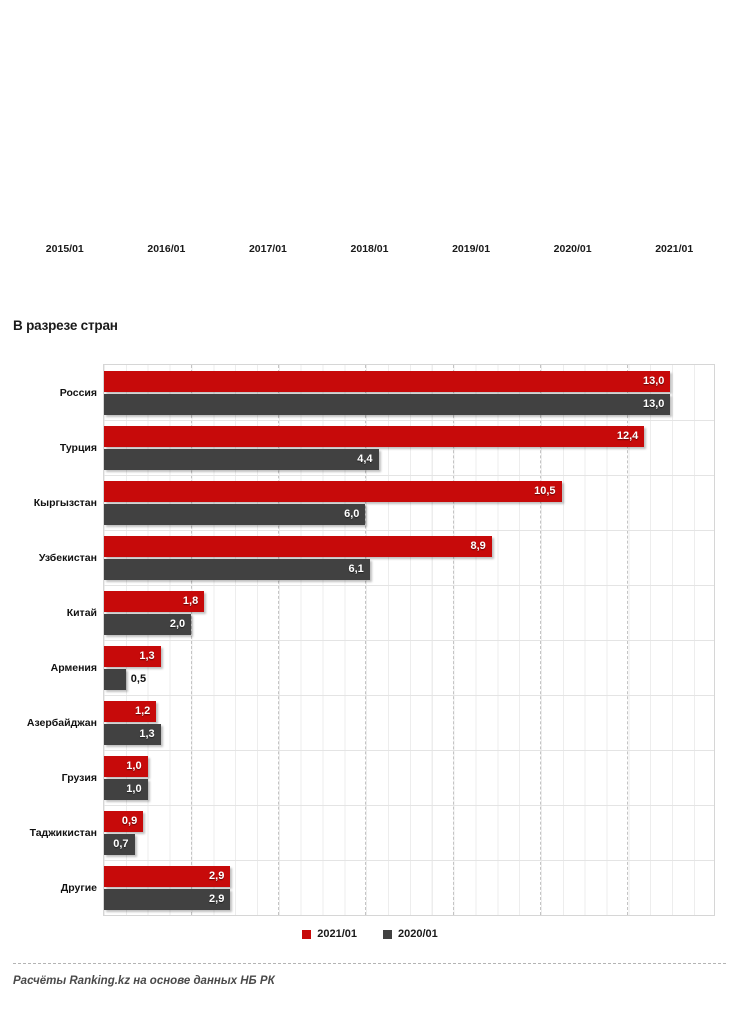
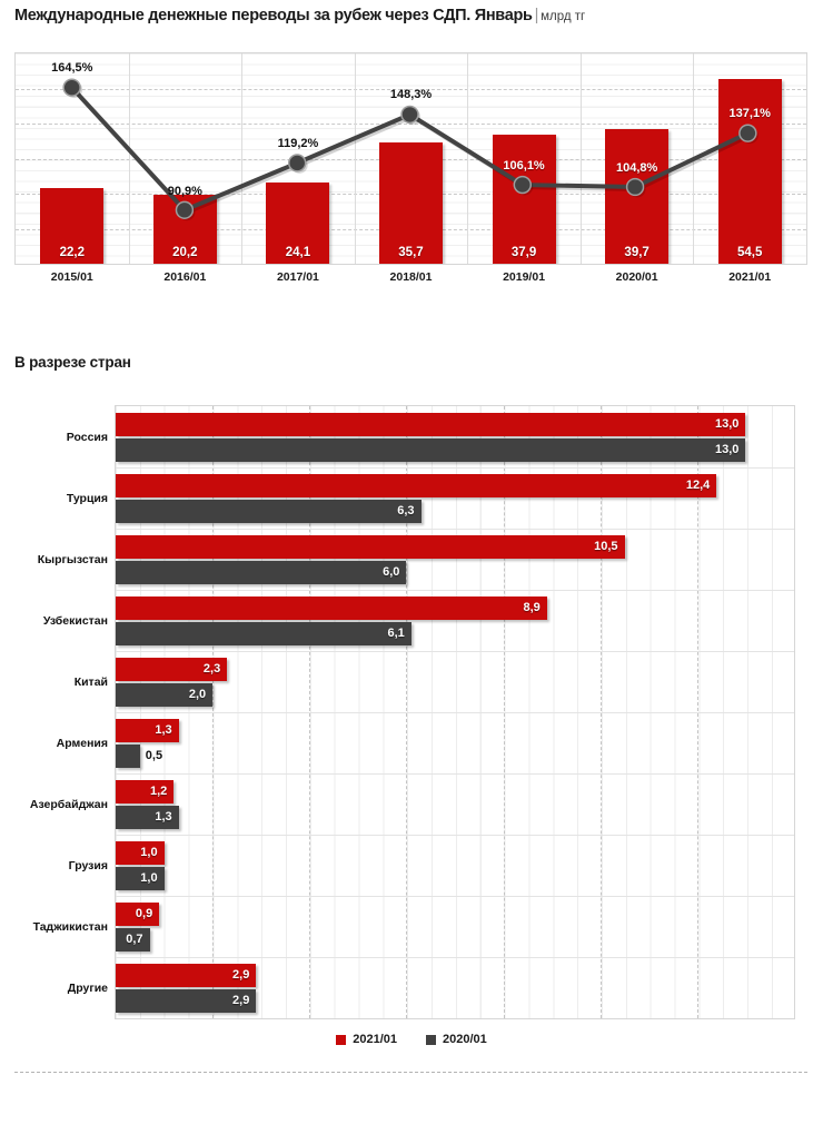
+ Международные денежные переводы за рубеж через СДП. Январь | млрд тг
+ 22,2
+ 20,2
+ 24,1
+ 35,7
+ 37,9
+ 39,7
+ 54,5
+ 164,5%
+ 90,9%
+ 119,2%
+ 148,3%
+ 106,1%
+ 104,8%
+ 137,1%
  2015/01
  2016/01
  2017/01
  2018/01
  2019/01
  2020/01
  2021/01
  В разрезе стран
  13,0
  13,0
  12,4
- 4,4
+ 6,3
  10,5
  6,0
  8,9
  6,1
- 1,8
+ 2,3
  2,0
  1,3
  0,5
  1,2
  1,3
  1,0
  1,0
  0,9
  0,7
  2,9
  2,9
  Россия
  Турция
  Кыргызстан
  Узбекистан
  Китай
  Армения
  Азербайджан
  Грузия
  Таджикистан
  Другие
  2021/01
  2020/01
- Расчёты Ranking.kz на основе данных НБ РК
